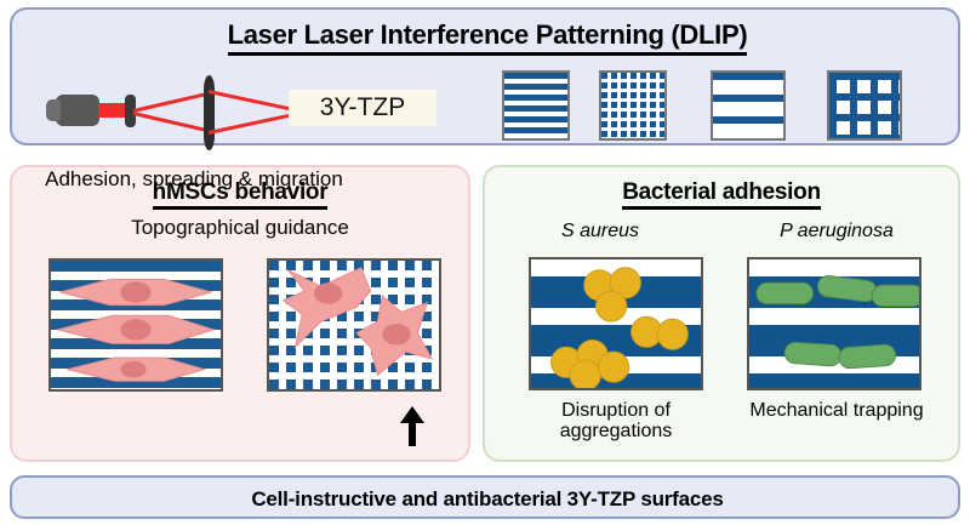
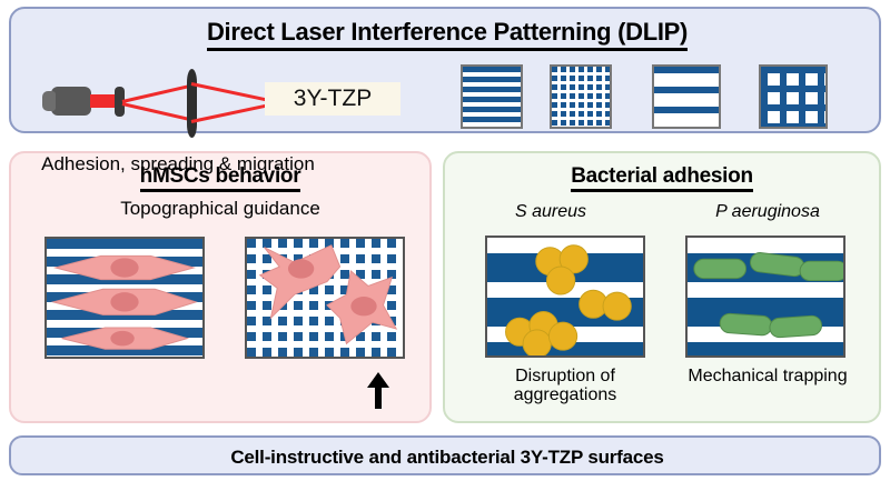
- Laser Laser Interference Patterning (DLIP)
+ Direct Laser Interference Patterning (DLIP)
  3Y-TZP
  hMSCs behavior
  Topographical guidance
  Adhesion, spreading & migration
  Bacterial adhesion
  S aureus
  P aeruginosa
  Disruption of aggregations
  Mechanical trapping
  Cell-instructive and antibacterial 3Y-TZP surfaces
